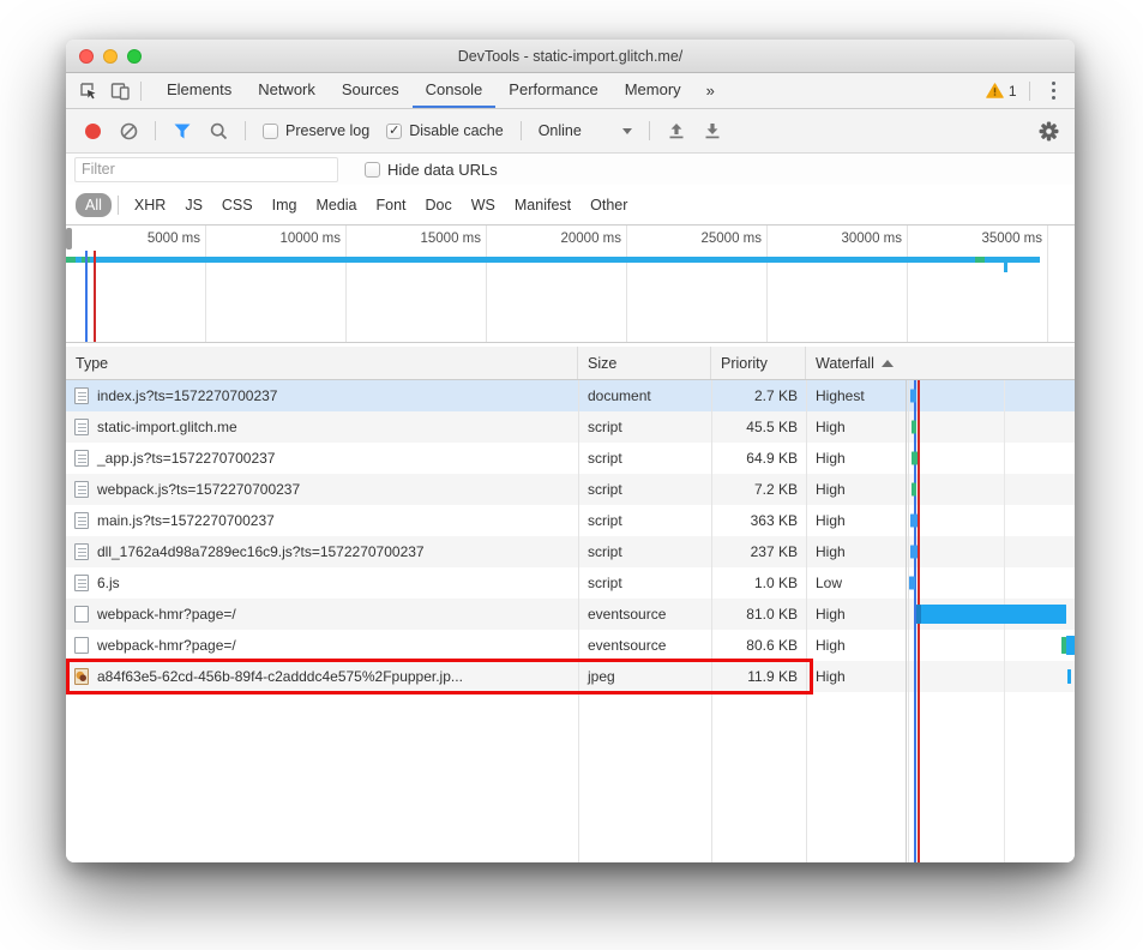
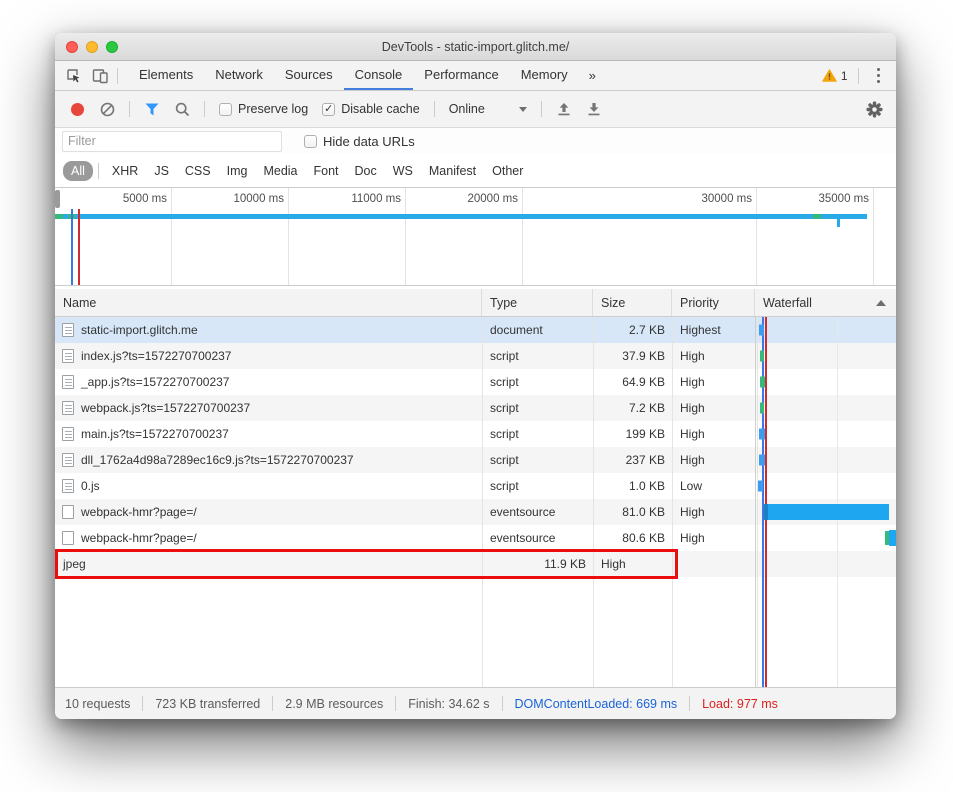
  DevTools - static-import.glitch.me/
  Elements
  Network
  Sources
  Console
  Performance
  Memory
  »
  1
  Preserve log
  ✓
  Disable cache
  Online
  Filter
  Hide data URLs
  All
  XHR
  JS
  CSS
  Img
  Media
  Font
  Doc
  WS
  Manifest
  Other
  5000 ms
  10000 ms
- 15000 ms
+ 11000 ms
  20000 ms
- 25000 ms
  30000 ms
  35000 ms
+ Name
  Type
  Size
  Priority
  Waterfall
- index.js?ts=1572270700237
+ static-import.glitch.me
  document
  2.7 KB
  Highest
- static-import.glitch.me
+ index.js?ts=1572270700237
  script
- 45.5 KB
+ 37.9 KB
  High
  _app.js?ts=1572270700237
  script
  64.9 KB
  High
  webpack.js?ts=1572270700237
  script
  7.2 KB
  High
  main.js?ts=1572270700237
  script
- 363 KB
+ 199 KB
  High
  dll_1762a4d98a7289ec16c9.js?ts=1572270700237
  script
  237 KB
  High
- 6.js
+ 0.js
  script
  1.0 KB
  Low
  webpack-hmr?page=/
  eventsource
  81.0 KB
  High
  webpack-hmr?page=/
  eventsource
  80.6 KB
  High
- a84f63e5-62cd-456b-89f4-c2adddc4e575%2Fpupper.jp...
  jpeg
  11.9 KB
  High
+ 10 requests
+ 723 KB transferred
+ 2.9 MB resources
+ Finish: 34.62 s
+ DOMContentLoaded: 669 ms
+ Load: 977 ms
